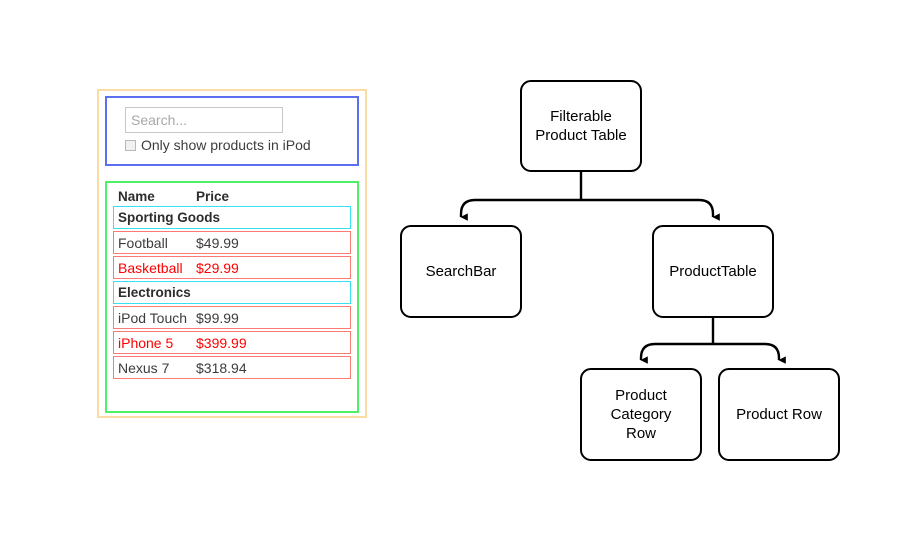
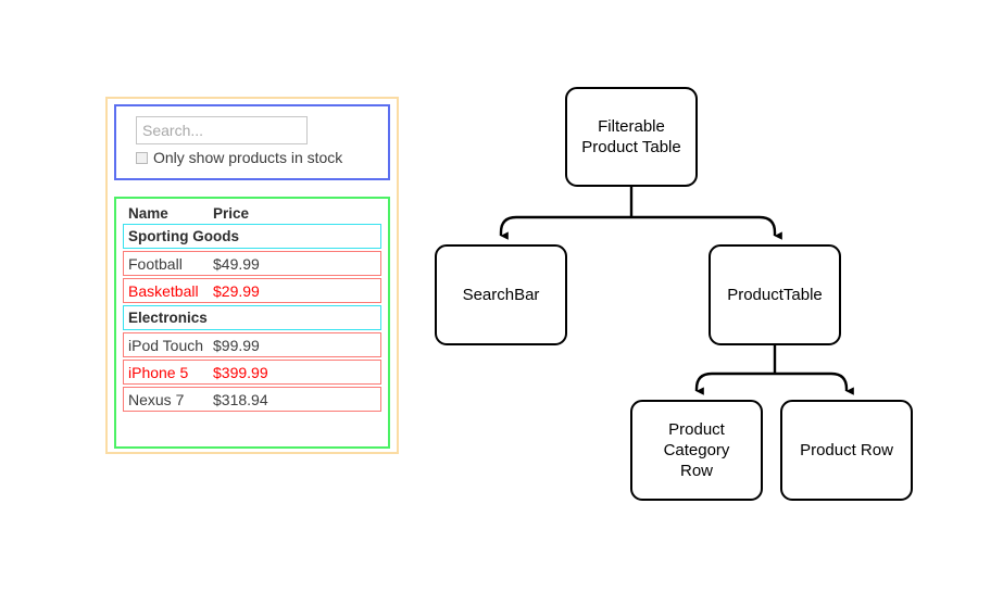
  Search...
- Only show products in iPod
+ Only show products in stock
  Name
  Price
  Sporting Goods
  Football
  $49.99
  Basketball
  $29.99
  Electronics
  iPod Touch
  $99.99
  iPhone 5
  $399.99
  Nexus 7
  $318.94
  Filterable
  Product Table
  SearchBar
  ProductTable
  Product
  Category
  Row
  Product Row
